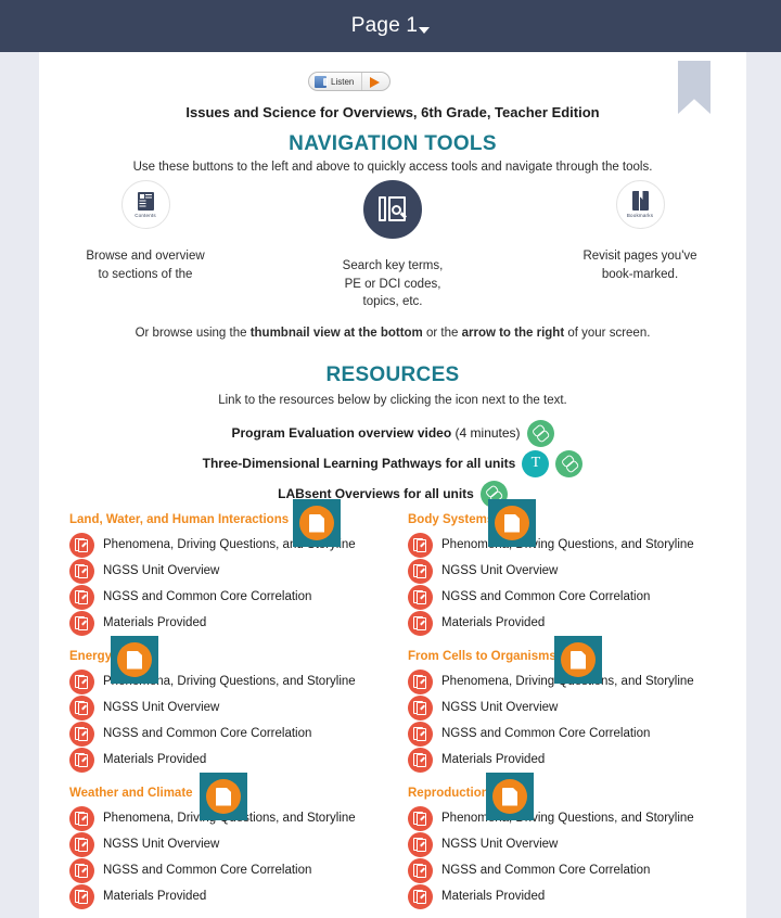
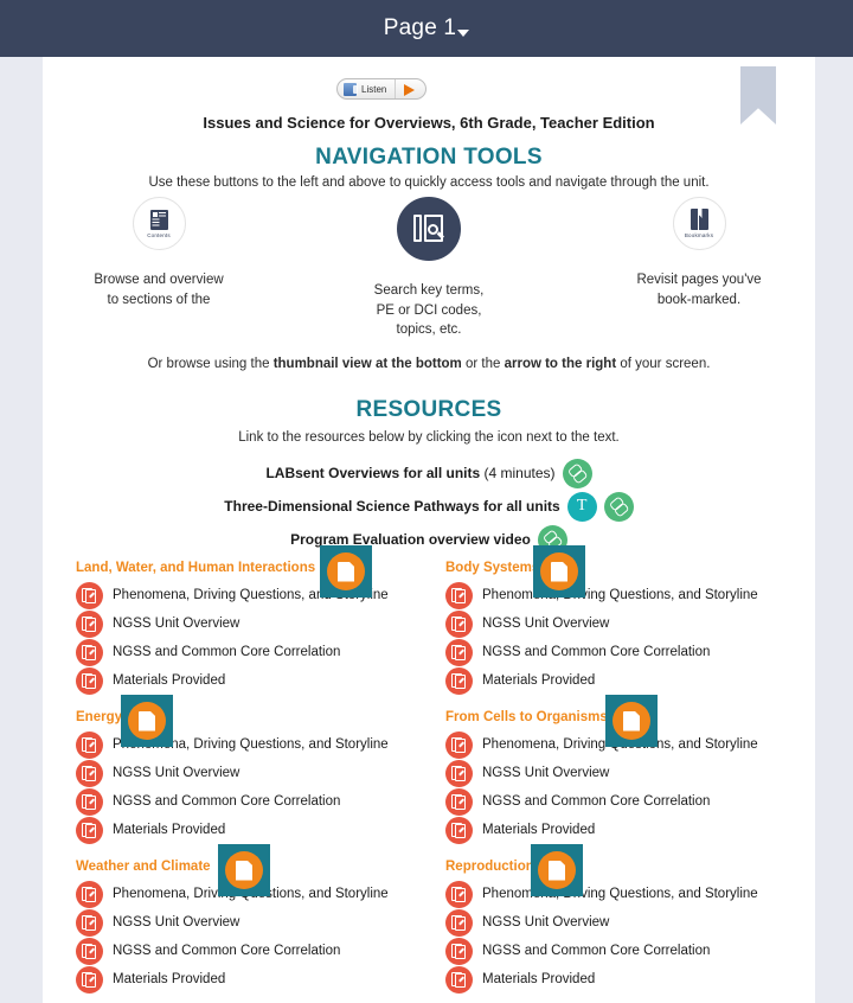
  Page 1
  Listen
  Issues and Science for Overviews, 6th Grade, Teacher Edition
  NAVIGATION TOOLS
- Use these buttons to the left and above to quickly access tools and navigate through the tools.
+ Use these buttons to the left and above to quickly access tools and navigate through the unit.
  Browse and overview to sections of the
  Search key terms, PE or DCI codes, topics, etc.
  Revisit pages you've book-marked.
  Or browse using the thumbnail view at the bottom or the arrow to the right of your screen.
  RESOURCES
  Link to the resources below by clicking the icon next to the text.
- Program Evaluation overview video (4 minutes)
+ LABsent Overviews for all units (4 minutes)
- Three-Dimensional Learning Pathways for all units
+ Three-Dimensional Science Pathways for all units
  T
- LABsent Overviews for all units
+ Program Evaluation overview video
  Land, Water, and Human Interactions
  Phenomena, Driving Questions, ane
  NGSS Unit Overview
  NGSS and Common Core Correlation
  Materials Provided
  Body System
  Phenoming Questions, and Storyline
  NGSS Unit Overview
  NGSS and Common Core Correlation
  Materials Provided
  Energy
  Pna, Driving Questions, and Storyline
  NGSS Unit Overview
  NGSS and Common Core Correlation
  Materials Provided
  From Cells to Organisms
  Phenomena, Drivingns, and Storyline
  NGSS Unit Overview
  NGSS and Common Core Correlation
  Materials Provided
  Weather and Climate
  Phenomena, Drivtions, and Storyline
  NGSS Unit Overview
  NGSS and Common Core Correlation
  Materials Provided
  Reproductio
  Phenomving Questions, and Storyline
  NGSS Unit Overview
  NGSS and Common Core Correlation
  Materials Provided
